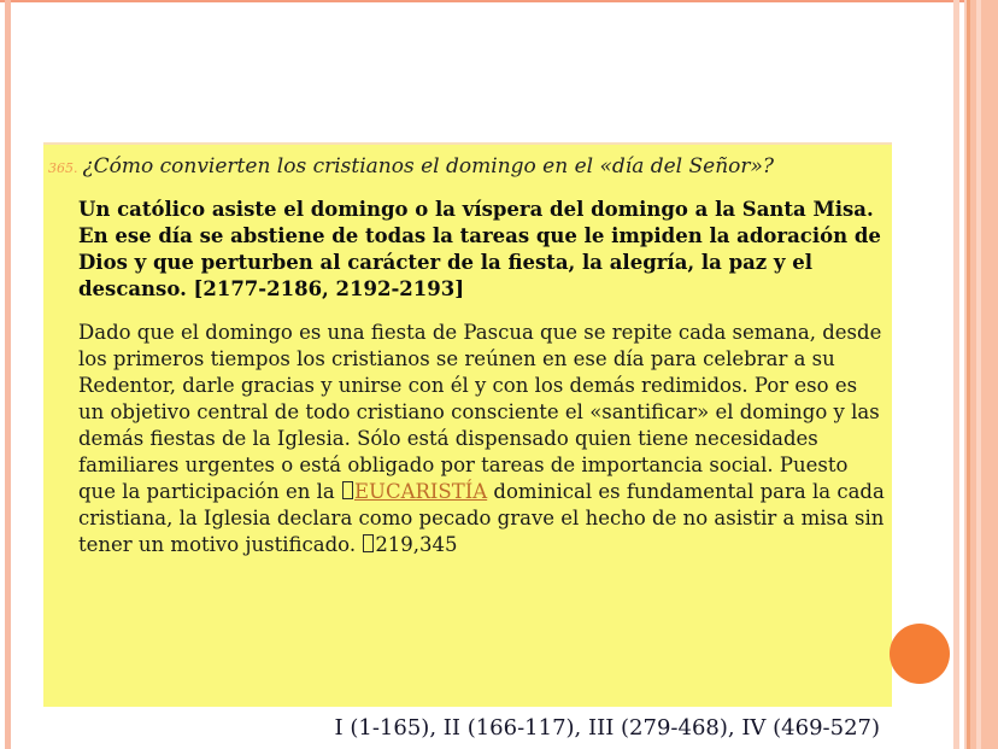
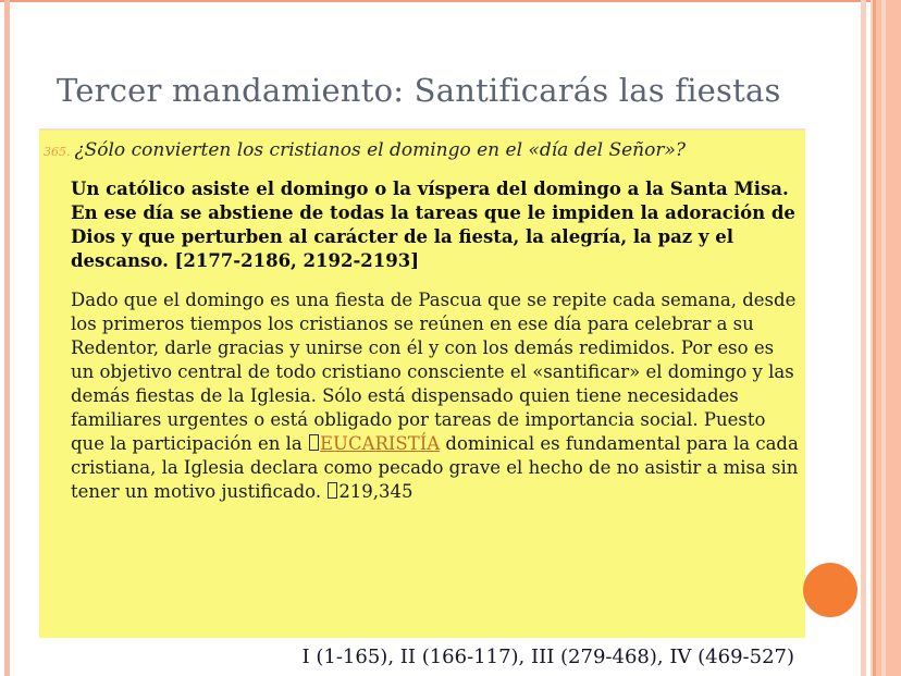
+ Tercer mandamiento: Santificarás las fiestas
- 365. ¿Cómo convierten los cristianos el domingo en el «día del Señor»?
+ 365. ¿Sólo convierten los cristianos el domingo en el «día del Señor»?
  Un católico asiste el domingo o la víspera del domingo a la Santa Misa. En ese día se abstiene de todas la tareas que le impiden la adoración de Dios y que perturben al carácter de la fiesta, la alegría, la paz y el descanso. [2177-2186, 2192-2193]
  Dado que el domingo es una fiesta de Pascua que se repite cada semana, desde los primeros tiempos los cristianos se reúnen en ese día para celebrar a su Redentor, darle gracias y unirse con él y con los demás redimidos. Por eso es un objetivo central de todo cristiano consciente el «santificar» el domingo y las demás fiestas de la Iglesia. Sólo está dispensado quien tiene necesidades familiares urgentes o está obligado por tareas de importancia social. Puesto que la participación en la EUCARISTÍA dominical es fundamental para la cada cristiana, la Iglesia declara como pecado grave el hecho de no asistir a misa sin tener un motivo justificado. 219,345
  I (1-165), II (166-117), III (279-468), IV (469-527)
